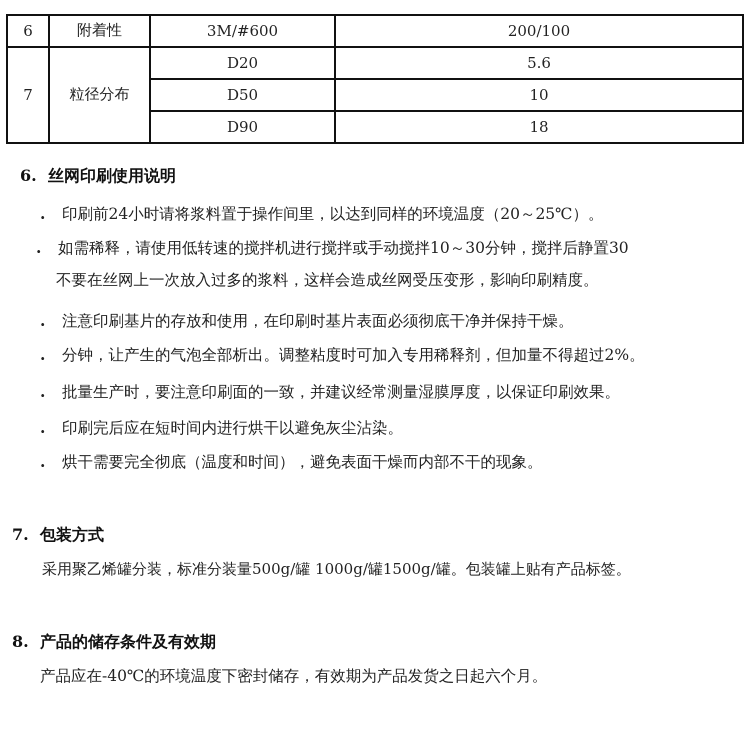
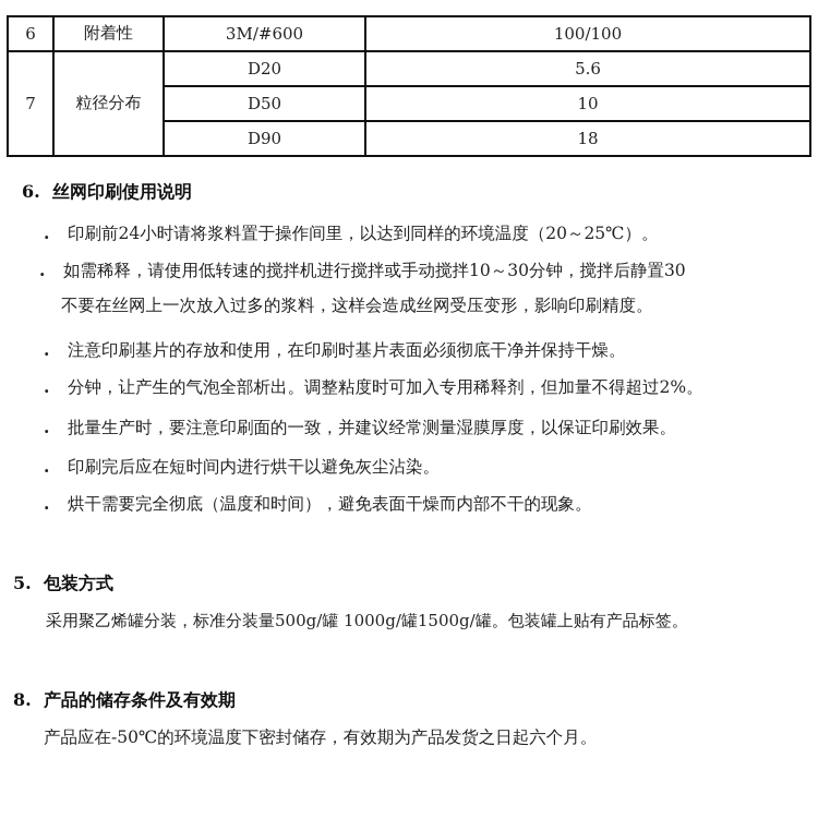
- 6	附着性	3M/#600	200/100
+ 6	附着性	3M/#600	100/100
  7	粒径分布	D20	5.6
  D50	10
  D90	18
  6. 丝网印刷使用说明
  . 印刷前24小时请将浆料置于操作间里，以达到同样的环境温度（20～25℃）。
  . 如需稀释，请使用低转速的搅拌机进行搅拌或手动搅拌10～30分钟，搅拌后静置30
  不要在丝网上一次放入过多的浆料，这样会造成丝网受压变形，影响印刷精度。
  . 注意印刷基片的存放和使用，在印刷时基片表面必须彻底干净并保持干燥。
  . 分钟，让产生的气泡全部析出。调整粘度时可加入专用稀释剂，但加量不得超过2%。
  . 批量生产时，要注意印刷面的一致，并建议经常测量湿膜厚度，以保证印刷效果。
  . 印刷完后应在短时间内进行烘干以避免灰尘沾染。
  . 烘干需要完全彻底（温度和时间），避免表面干燥而内部不干的现象。
- 7. 包装方式
+ 5. 包装方式
  采用聚乙烯罐分装，标准分装量500g/罐 1000g/罐1500g/罐。包装罐上贴有产品标签。
  8. 产品的储存条件及有效期
- 产品应在-40℃的环境温度下密封储存，有效期为产品发货之日起六个月。
+ 产品应在-50℃的环境温度下密封储存，有效期为产品发货之日起六个月。
